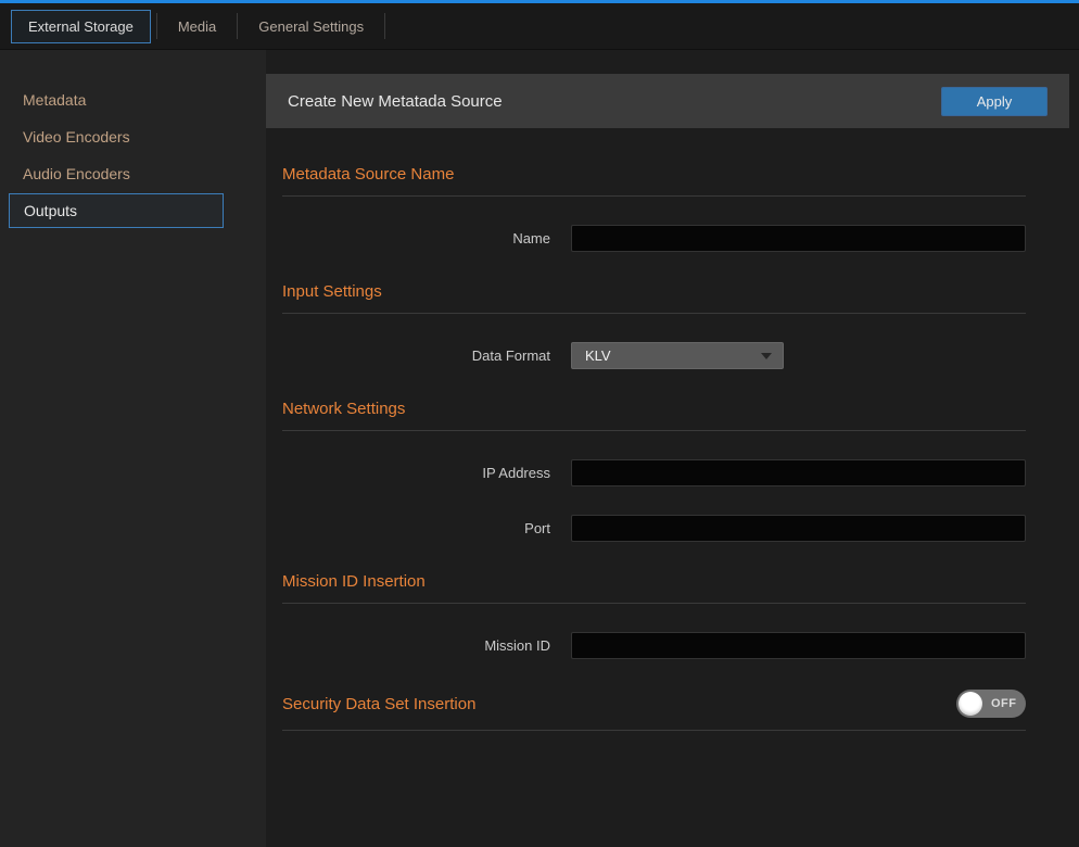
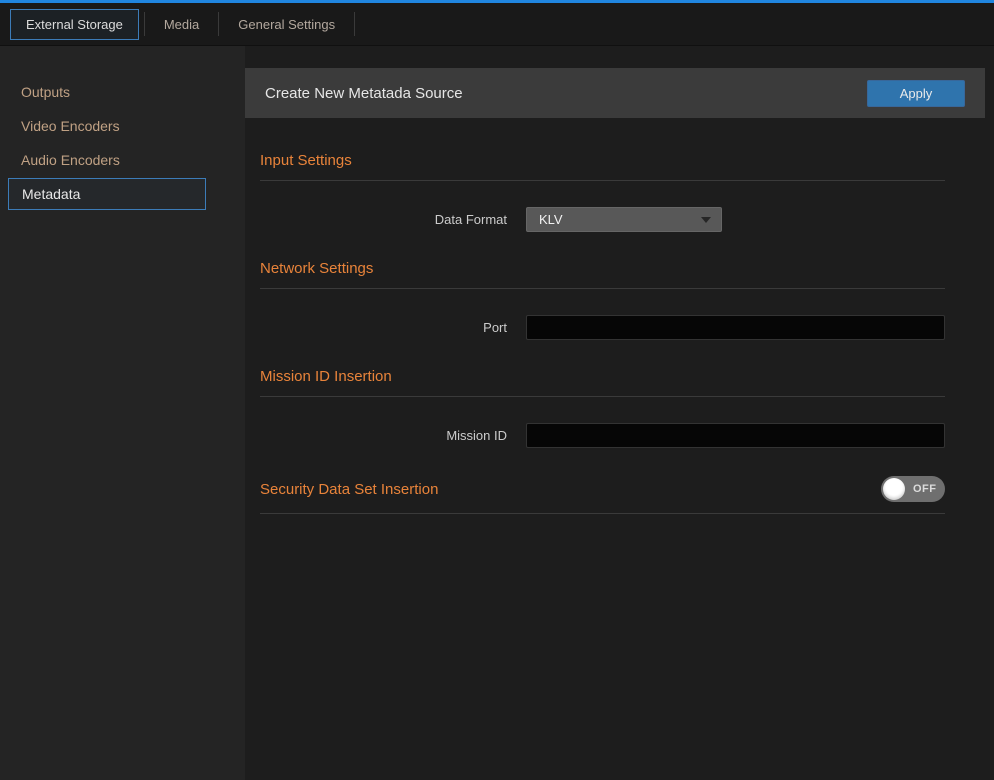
  External Storage
  Media
  General Settings
- Metadata
+ Outputs
  Video Encoders
  Audio Encoders
- Outputs
+ Metadata
  Create New Metatada Source
  Apply
- Metadata Source Name
- Name
  Input Settings
  Data Format
  KLV
  Network Settings
- IP Address
  Port
  Mission ID Insertion
  Mission ID
  Security Data Set Insertion
  OFF
